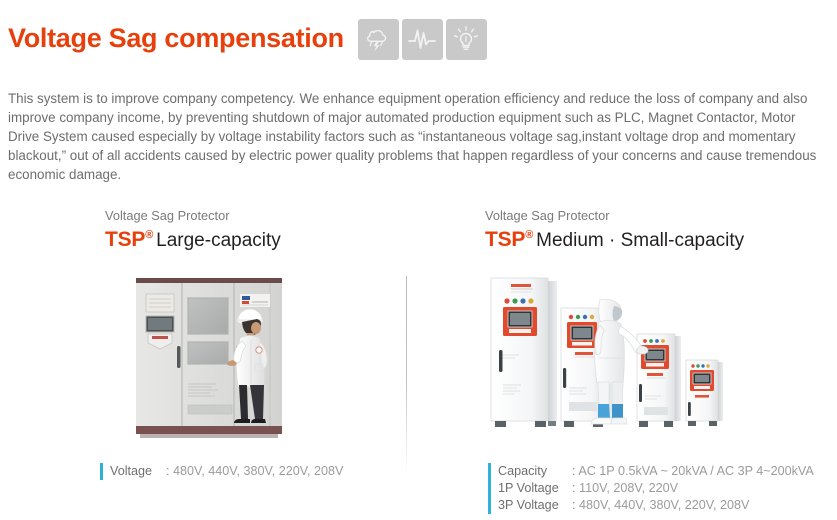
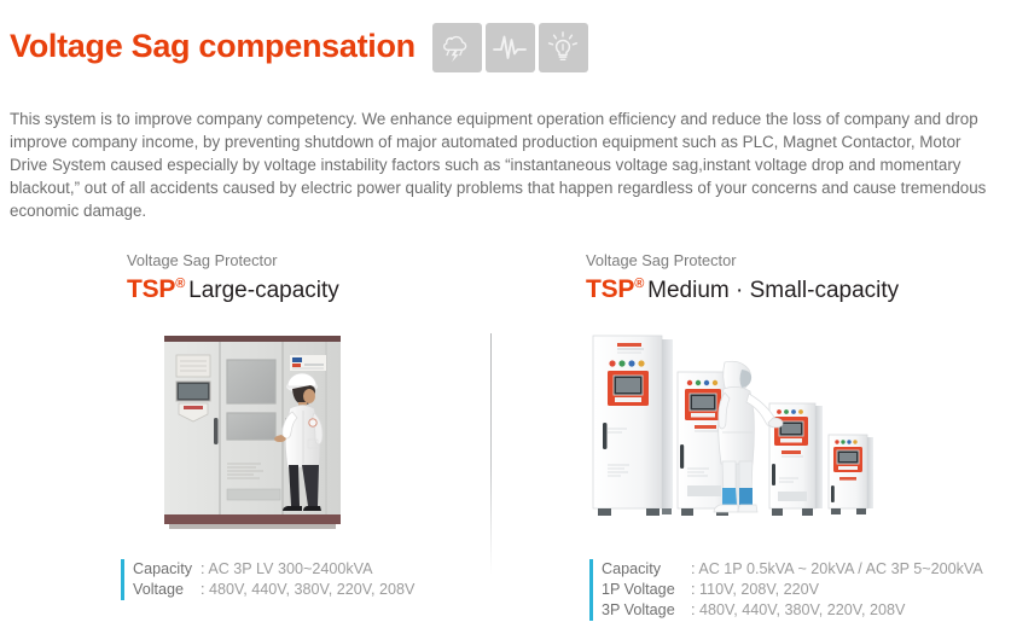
  Voltage Sag compensation
- This system is to improve company competency. We enhance equipment operation efficiency and reduce the loss of company and also improve company income, by preventing shutdown of major automated production equipment such as PLC, Magnet Contactor, Motor Drive System caused especially by voltage instability factors such as “instantaneous voltage sag,instant voltage drop and momentary blackout,” out of all accidents caused by electric power quality problems that happen regardless of your concerns and cause tremendous economic damage.
+ This system is to improve company competency. We enhance equipment operation efficiency and reduce the loss of company and drop improve company income, by preventing shutdown of major automated production equipment such as PLC, Magnet Contactor, Motor Drive System caused especially by voltage instability factors such as “instantaneous voltage sag,instant voltage drop and momentary blackout,” out of all accidents caused by electric power quality problems that happen regardless of your concerns and cause tremendous economic damage.
  Voltage Sag Protector
  TSP® Large-capacity
+ Capacity : AC 3P LV 300~2400kVA
  Voltage : 480V, 440V, 380V, 220V, 208V
  Voltage Sag Protector
  TSP® Medium · Small-capacity
- Capacity : AC 1P 0.5kVA ~ 20kVA / AC 3P 4~200kVA
+ Capacity : AC 1P 0.5kVA ~ 20kVA / AC 3P 5~200kVA
  1P Voltage : 110V, 208V, 220V
  3P Voltage : 480V, 440V, 380V, 220V, 208V
